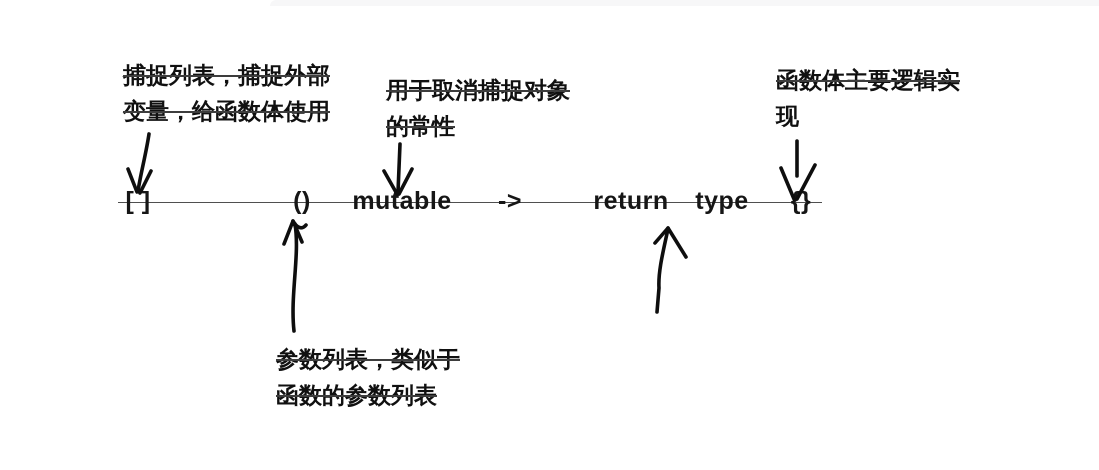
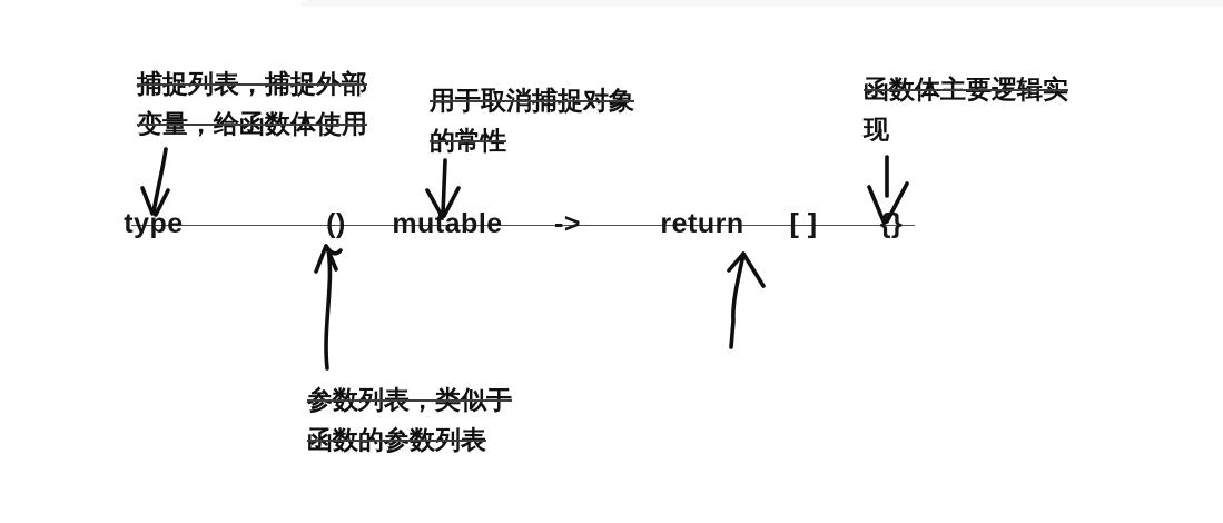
- [ ]
+ type
  ()
  mutable
  ->
  return
- type
+ [ ]
  {}
  捕捉列表，捕捉外部
  变量，给函数体使用
  用于取消捕捉对象
  的常性
  函数体主要逻辑实
  现
  参数列表，类似于
  函数的参数列表
